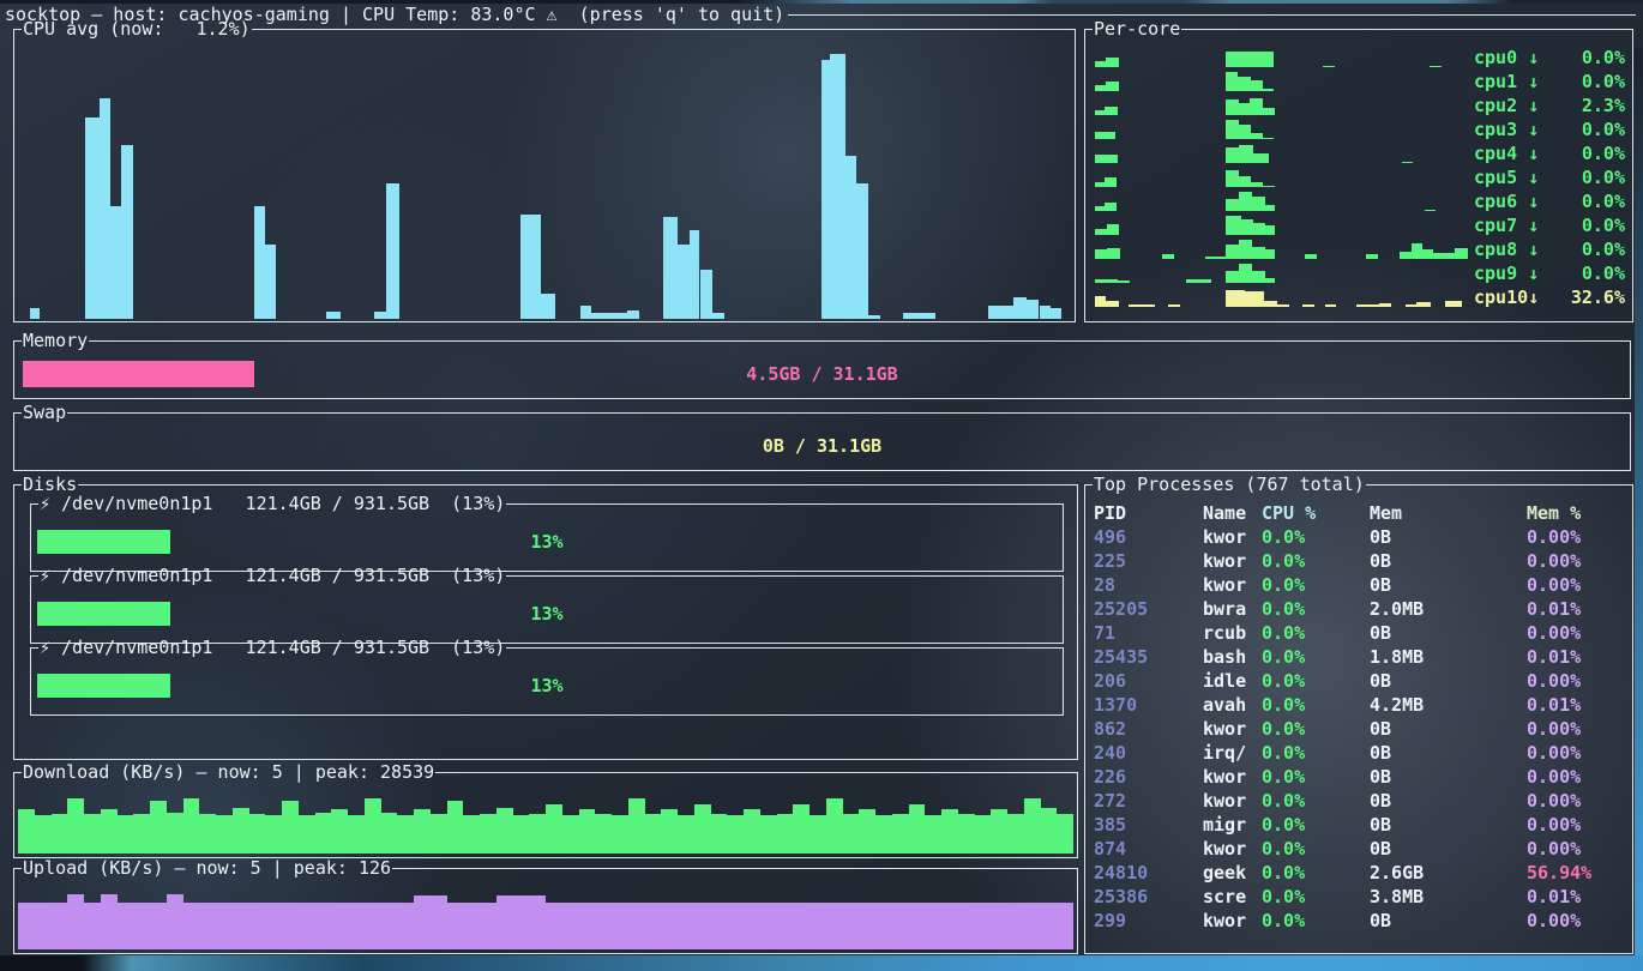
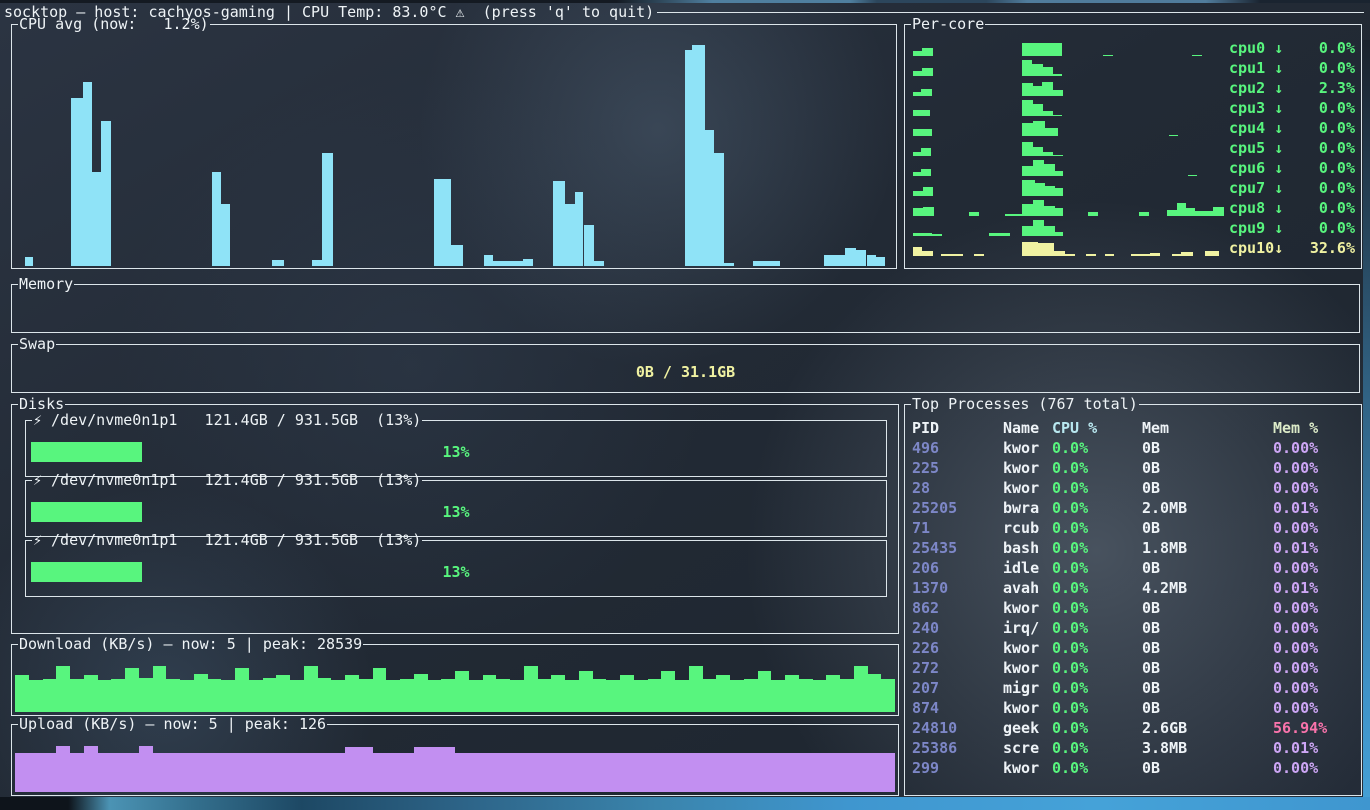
  socktop — host: cachyos-gaming | CPU Temp: 83.0°C ⚠ (press 'q' to quit)
  CPU avg (now: 1.2%)
  Per-core
  cpu0 ↓
  0.0%
  cpu1 ↓
  0.0%
  cpu2 ↓
  2.3%
  cpu3 ↓
  0.0%
  cpu4 ↓
  0.0%
  cpu5 ↓
  0.0%
  cpu6 ↓
  0.0%
  cpu7 ↓
  0.0%
  cpu8 ↓
  0.0%
  cpu9 ↓
  0.0%
  cpu10↓
  32.6%
  Memory
- 4.5GB / 31.1GB
  Swap
  0B / 31.1GB
  Disks
  ⚡ /dev/nvme0n1p1 121.4GB / 931.5GB (13%)
  13%
  ⚡ /dev/nvme0n1p1 121.4GB / 931.5GB (13%)
  13%
  ⚡ /dev/nvme0n1p1 121.4GB / 931.5GB (13%)
  13%
  Download (KB/s) — now: 5 | peak: 28539
  Upload (KB/s) — now: 5 | peak: 126
  Top Processes (767 total)
  PID
  Name
  CPU %
  Mem
  Mem %
  496
  kwor
  0.0%
  0B
  0.00%
  225
  kwor
  0.0%
  0B
  0.00%
  28
  kwor
  0.0%
  0B
  0.00%
  25205
  bwra
  0.0%
  2.0MB
  0.01%
  71
  rcub
  0.0%
  0B
  0.00%
  25435
  bash
  0.0%
  1.8MB
  0.01%
  206
  idle
  0.0%
  0B
  0.00%
  1370
  avah
  0.0%
  4.2MB
  0.01%
  862
  kwor
  0.0%
  0B
  0.00%
  240
  irq/
  0.0%
  0B
  0.00%
  226
  kwor
  0.0%
  0B
  0.00%
  272
  kwor
  0.0%
  0B
  0.00%
- 385
+ 207
  migr
  0.0%
  0B
  0.00%
  874
  kwor
  0.0%
  0B
  0.00%
  24810
  geek
  0.0%
  2.6GB
  56.94%
  25386
  scre
  0.0%
  3.8MB
  0.01%
  299
  kwor
  0.0%
  0B
  0.00%
